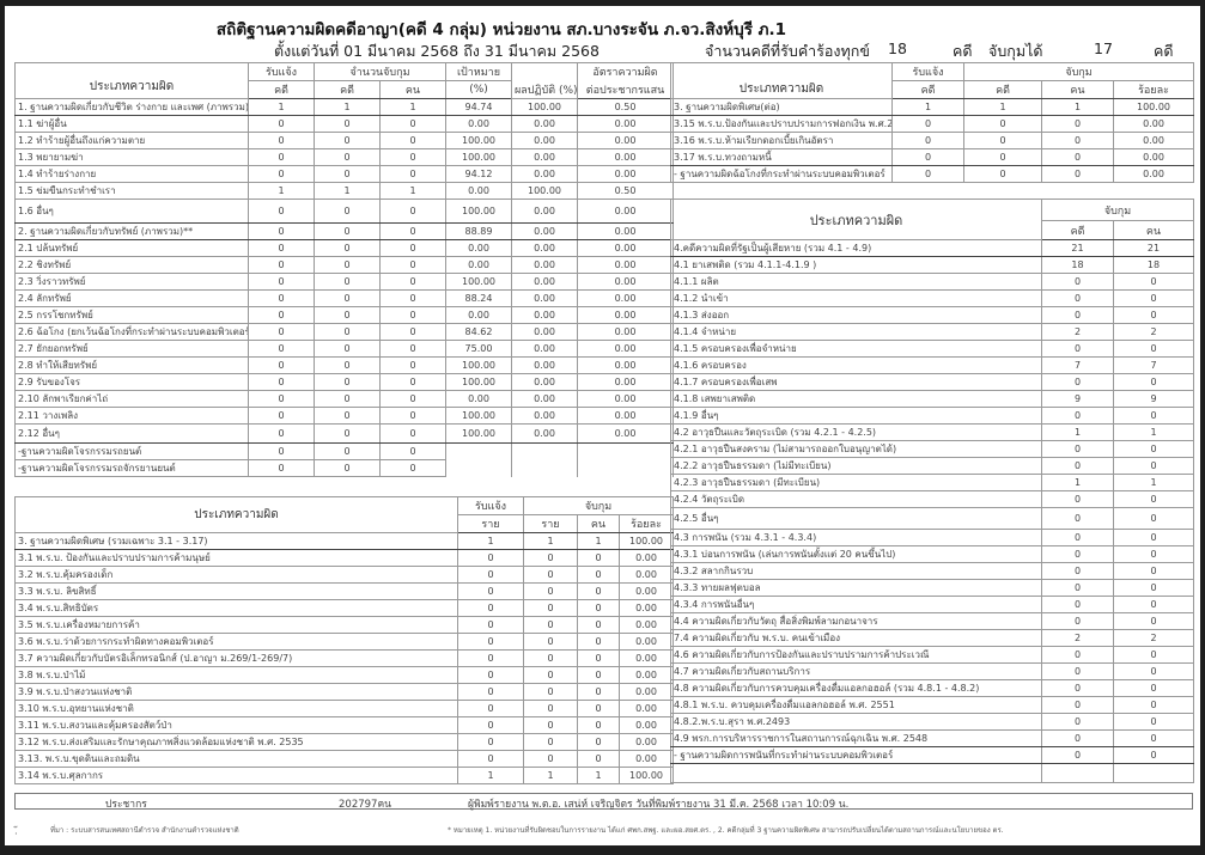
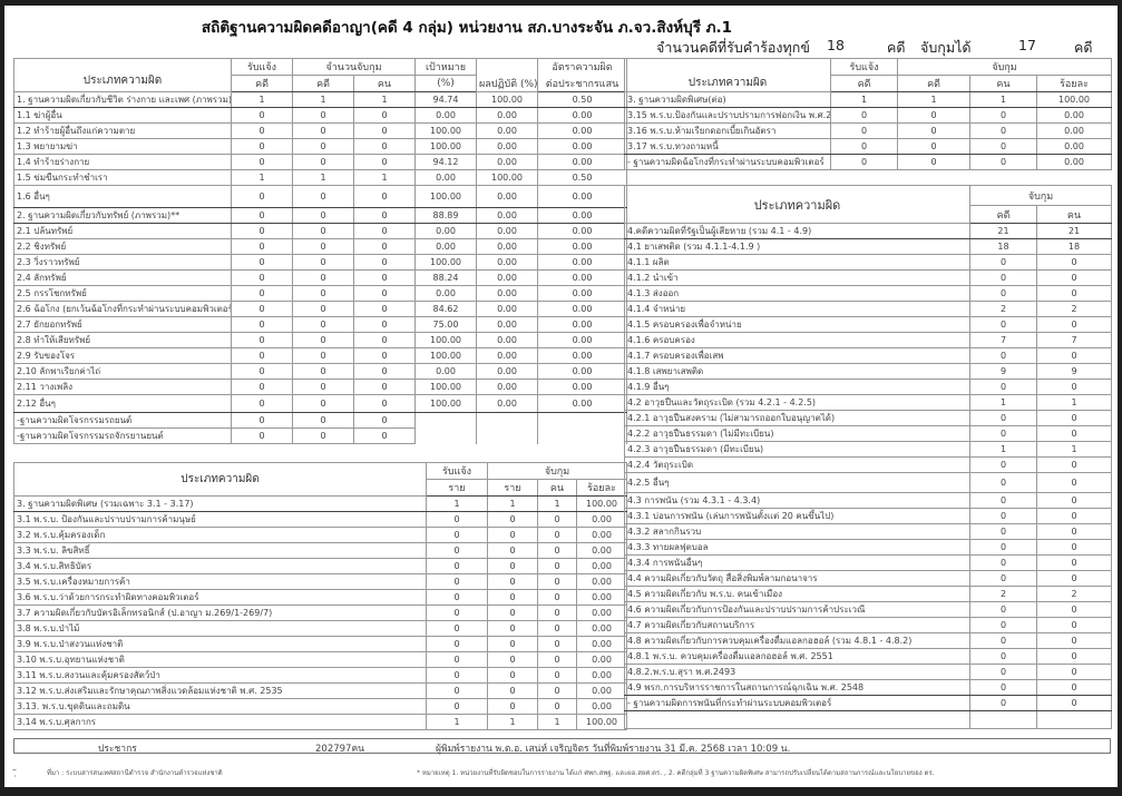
  สถิติฐานความผิดคดีอาญา(คดี 4 กลุ่ม) หน่วยงาน สภ.บางระจัน ภ.จว.สิงห์บุรี ภ.1
- ตั้งแต่วันที่ 01 มีนาคม 2568 ถึง 31 มีนาคม 2568
  จำนวนคดีที่รับคำร้องทุกข์
  18
  คดี
  จับกุมได้
  17
  คดี
  ประเภทความผิด	รับแจ้ง	จำนวนจับกุม	เป้าหมาย	ผลปฏิบัติ (%)	อัตราความผิด
  คดี	คดี	คน	(%)	ต่อประชากรแสน
  1. ฐานความผิดเกี่ยวกับชีวิต ร่างกาย และเพศ (ภาพรวม)	1	1	1	94.74	100.00	0.50
  1.1 ฆ่าผู้อื่น	0	0	0	0.00	0.00	0.00
  1.2 ทำร้ายผู้อื่นถึงแก่ความตาย	0	0	0	100.00	0.00	0.00
  1.3 พยายามฆ่า	0	0	0	100.00	0.00	0.00
  1.4 ทำร้ายร่างกาย	0	0	0	94.12	0.00	0.00
  1.5 ข่มขืนกระทำชำเรา	1	1	1	0.00	100.00	0.50
  1.6 อื่นๆ	0	0	0	100.00	0.00	0.00
  2. ฐานความผิดเกี่ยวกับทรัพย์ (ภาพรวม)**	0	0	0	88.89	0.00	0.00
  2.1 ปล้นทรัพย์	0	0	0	0.00	0.00	0.00
  2.2 ชิงทรัพย์	0	0	0	0.00	0.00	0.00
  2.3 วิ่งราวทรัพย์	0	0	0	100.00	0.00	0.00
  2.4 ลักทรัพย์	0	0	0	88.24	0.00	0.00
  2.5 กรรโชกทรัพย์	0	0	0	0.00	0.00	0.00
  2.6 ฉ้อโกง (ยกเว้นฉ้อโกงที่กระทำผ่านระบบคอมพิวเตอร์	0	0	0	84.62	0.00	0.00
  2.7 ยักยอกทรัพย์	0	0	0	75.00	0.00	0.00
  2.8 ทำให้เสียทรัพย์	0	0	0	100.00	0.00	0.00
  2.9 รับของโจร	0	0	0	100.00	0.00	0.00
  2.10 ลักพาเรียกค่าไถ่	0	0	0	0.00	0.00	0.00
  2.11 วางเพลิง	0	0	0	100.00	0.00	0.00
  2.12 อื่นๆ	0	0	0	100.00	0.00	0.00
  -ฐานความผิดโจรกรรมรถยนต์	0	0	0
  -ฐานความผิดโจรกรรมรถจักรยานยนต์	0	0	0
  ประเภทความผิด	รับแจ้ง	จับกุม
  ราย	ราย	คน	ร้อยละ
  3. ฐานความผิดพิเศษ (รวมเฉพาะ 3.1 - 3.17)	1	1	1	100.00
  3.1 พ.ร.บ. ป้องกันและปราบปรามการค้ามนุษย์	0	0	0	0.00
  3.2 พ.ร.บ.คุ้มครองเด็ก	0	0	0	0.00
  3.3 พ.ร.บ. ลิขสิทธิ์	0	0	0	0.00
  3.4 พ.ร.บ.สิทธิบัตร	0	0	0	0.00
  3.5 พ.ร.บ.เครื่องหมายการค้า	0	0	0	0.00
  3.6 พ.ร.บ.ว่าด้วยการกระทำผิดทางคอมพิวเตอร์	0	0	0	0.00
  3.7 ความผิดเกี่ยวกับบัตรอิเล็กทรอนิกส์ (ป.อาญา ม.269/1-269/7)	0	0	0	0.00
  3.8 พ.ร.บ.ป่าไม้	0	0	0	0.00
  3.9 พ.ร.บ.ป่าสงวนแห่งชาติ	0	0	0	0.00
  3.10 พ.ร.บ.อุทยานแห่งชาติ	0	0	0	0.00
  3.11 พ.ร.บ.สงวนและคุ้มครองสัตว์ป่า	0	0	0	0.00
  3.12 พ.ร.บ.ส่งเสริมและรักษาคุณภาพสิ่งแวดล้อมแห่งชาติ พ.ศ. 2535	0	0	0	0.00
  3.13. พ.ร.บ.ขุดดินและถมดิน	0	0	0	0.00
  3.14 พ.ร.บ.ศุลกากร	1	1	1	100.00
  ประเภทความผิด	รับแจ้ง	จับกุม
  คดี	คดี	คน	ร้อยละ
  3. ฐานความผิดพิเศษ(ต่อ)	1	1	1	100.00
  3.15 พ.ร.บ.ป้องกันและปราบปรามการฟอกเงิน พ.ศ.2	0	0	0	0.00
  3.16 พ.ร.บ.ห้ามเรียกดอกเบี้ยเกินอัตรา	0	0	0	0.00
  3.17 พ.ร.บ.ทวงถามหนี้	0	0	0	0.00
  - ฐานความผิดฉ้อโกงที่กระทำผ่านระบบคอมพิวเตอร์	0	0	0	0.00
  ประเภทความผิด	จับกุม
  คดี	คน
  4.คดีความผิดที่รัฐเป็นผู้เสียหาย (รวม 4.1 - 4.9)	21	21
  4.1 ยาเสพติด (รวม 4.1.1-4.1.9 )	18	18
  4.1.1 ผลิต	0	0
  4.1.2 นำเข้า	0	0
  4.1.3 ส่งออก	0	0
  4.1.4 จำหน่าย	2	2
  4.1.5 ครอบครองเพื่อจำหน่าย	0	0
  4.1.6 ครอบครอง	7	7
  4.1.7 ครอบครองเพื่อเสพ	0	0
  4.1.8 เสพยาเสพติด	9	9
  4.1.9 อื่นๆ	0	0
  4.2 อาวุธปืนและวัตถุระเบิด (รวม 4.2.1 - 4.2.5)	1	1
  4.2.1 อาวุธปืนสงคราม (ไม่สามารถออกใบอนุญาตได้)	0	0
  4.2.2 อาวุธปืนธรรมดา (ไม่มีทะเบียน)	0	0
  4.2.3 อาวุธปืนธรรมดา (มีทะเบียน)	1	1
  4.2.4 วัตถุระเบิด	0	0
  4.2.5 อื่นๆ	0	0
  4.3 การพนัน (รวม 4.3.1 - 4.3.4)	0	0
  4.3.1 บ่อนการพนัน (เล่นการพนันตั้งแต่ 20 คนขึ้นไป)	0	0
  4.3.2 สลากกินรวบ	0	0
  4.3.3 ทายผลฟุตบอล	0	0
  4.3.4 การพนันอื่นๆ	0	0
  4.4 ความผิดเกี่ยวกับวัตถุ สื่อสิ่งพิมพ์ลามกอนาจาร	0	0
- 7.4 ความผิดเกี่ยวกับ พ.ร.บ. คนเข้าเมือง	2	2
+ 4.5 ความผิดเกี่ยวกับ พ.ร.บ. คนเข้าเมือง	2	2
  4.6 ความผิดเกี่ยวกับการป้องกันและปราบปรามการค้าประเวณี	0	0
  4.7 ความผิดเกี่ยวกับสถานบริการ	0	0
  4.8 ความผิดเกี่ยวกับการควบคุมเครื่องดื่มแอลกอฮอล์ (รวม 4.8.1 - 4.8.2)	0	0
  4.8.1 พ.ร.บ. ควบคุมเครื่องดื่มแอลกอฮอล์ พ.ศ. 2551	0	0
  4.8.2.พ.ร.บ.สุรา พ.ศ.2493	0	0
  4.9 พรก.การบริหารราชการในสถานการณ์ฉุกเฉิน พ.ศ. 2548	0	0
  - ฐานความผิดการพนันที่กระทำผ่านระบบคอมพิวเตอร์	0	0
  ประชากร
  202797คน
  ผู้พิมพ์รายงาน พ.ต.อ. เสน่ห์ เจริญจิตร วันที่พิมพ์รายงาน 31 มี.ค. 2568 เวลา 10:09 น.
